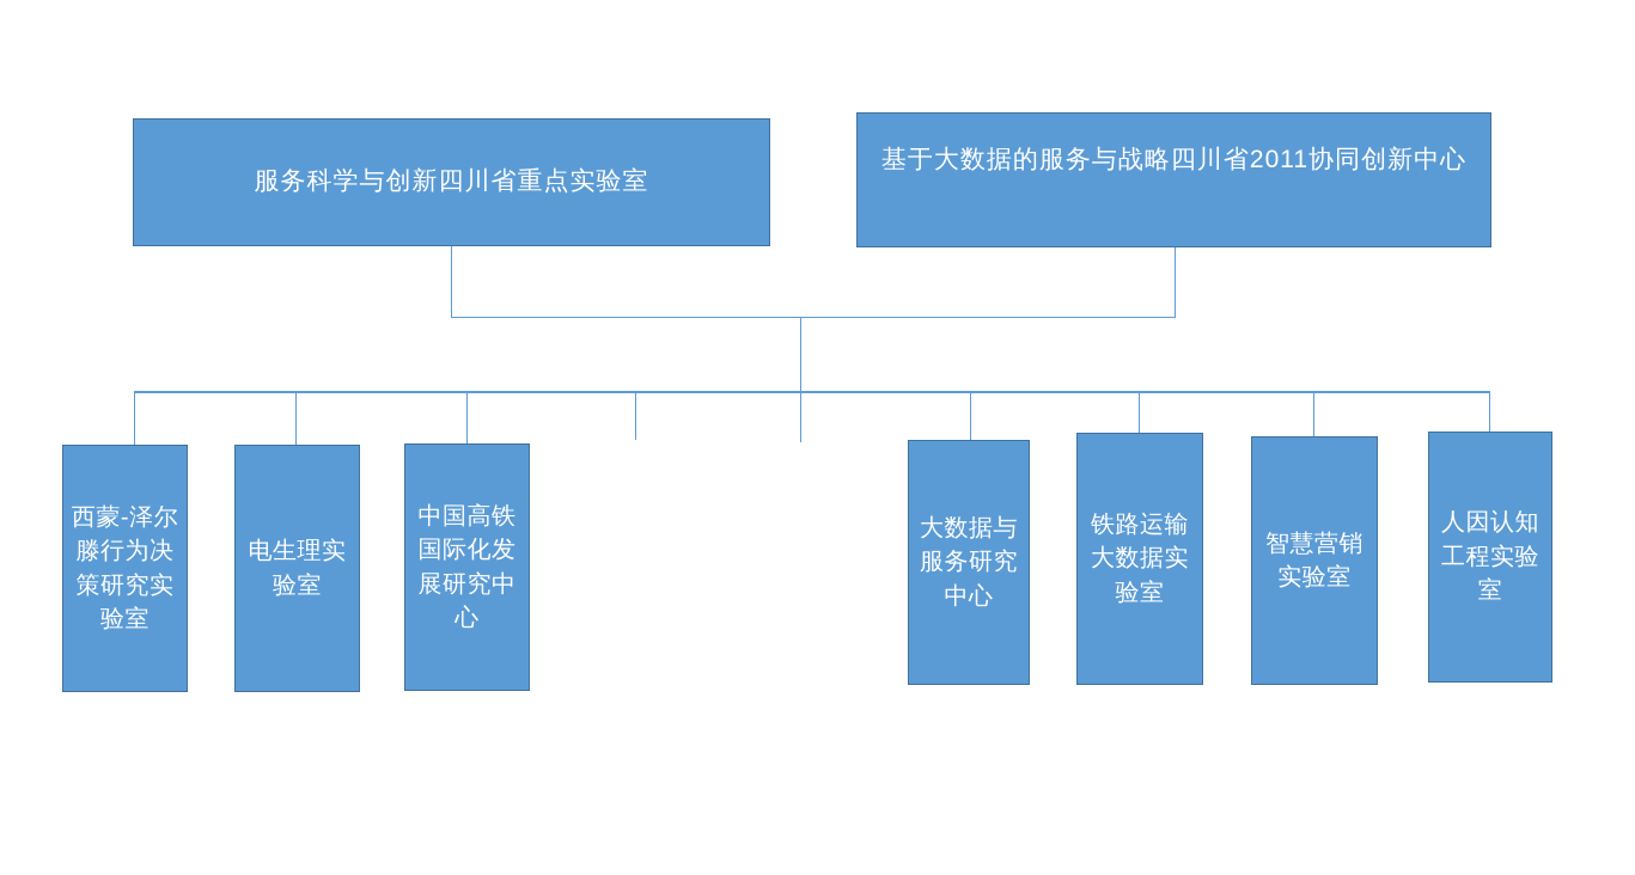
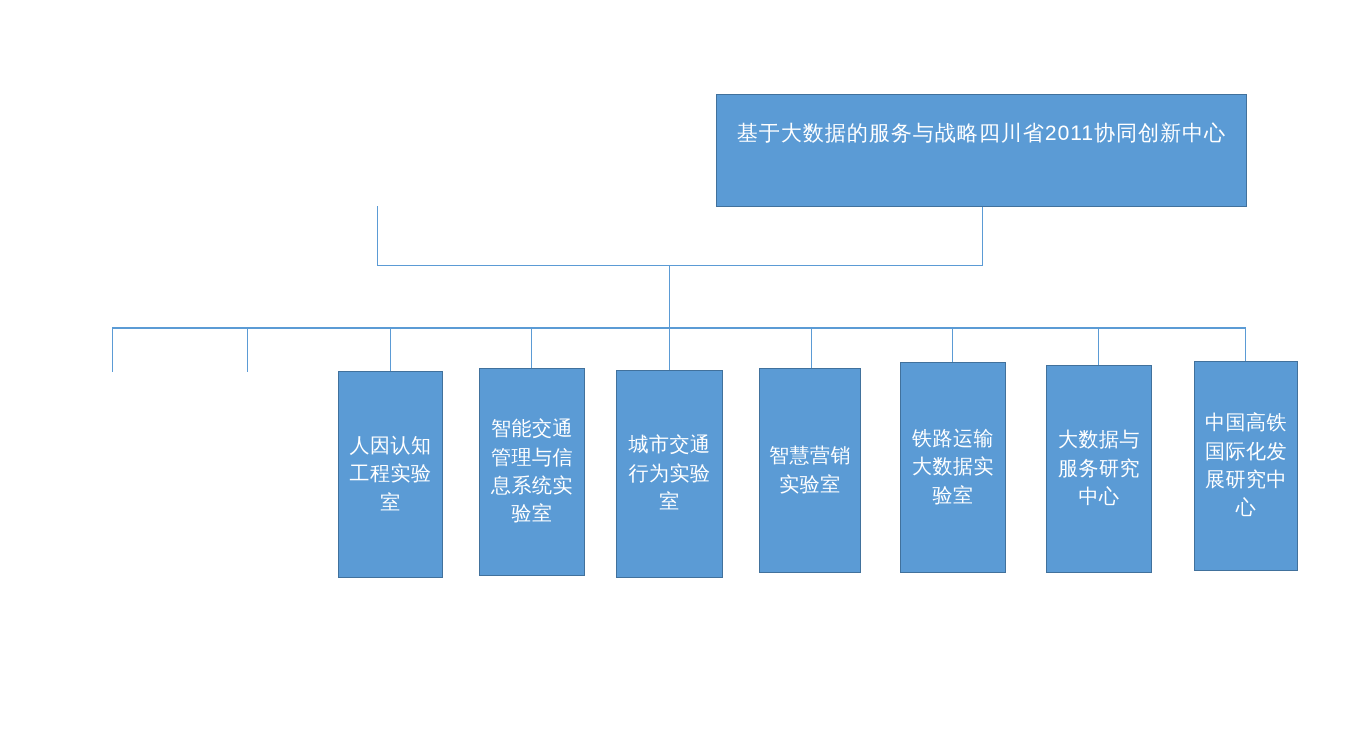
- 服务科学与创新四川省重点实验室
  基于大数据的服务与战略四川省2011协同创新中心
- 西蒙-泽尔滕行为决策研究实验室
- 电生理实验室
- 中国高铁国际化发展研究中心
+ 人因认知工程实验室
+ 智能交通管理与信息系统实验室
+ 城市交通行为实验室
- 大数据与服务研究中心
+ 智慧营销实验室
  铁路运输大数据实验室
- 智慧营销实验室
+ 大数据与服务研究中心
- 人因认知工程实验室
+ 中国高铁国际化发展研究中心
